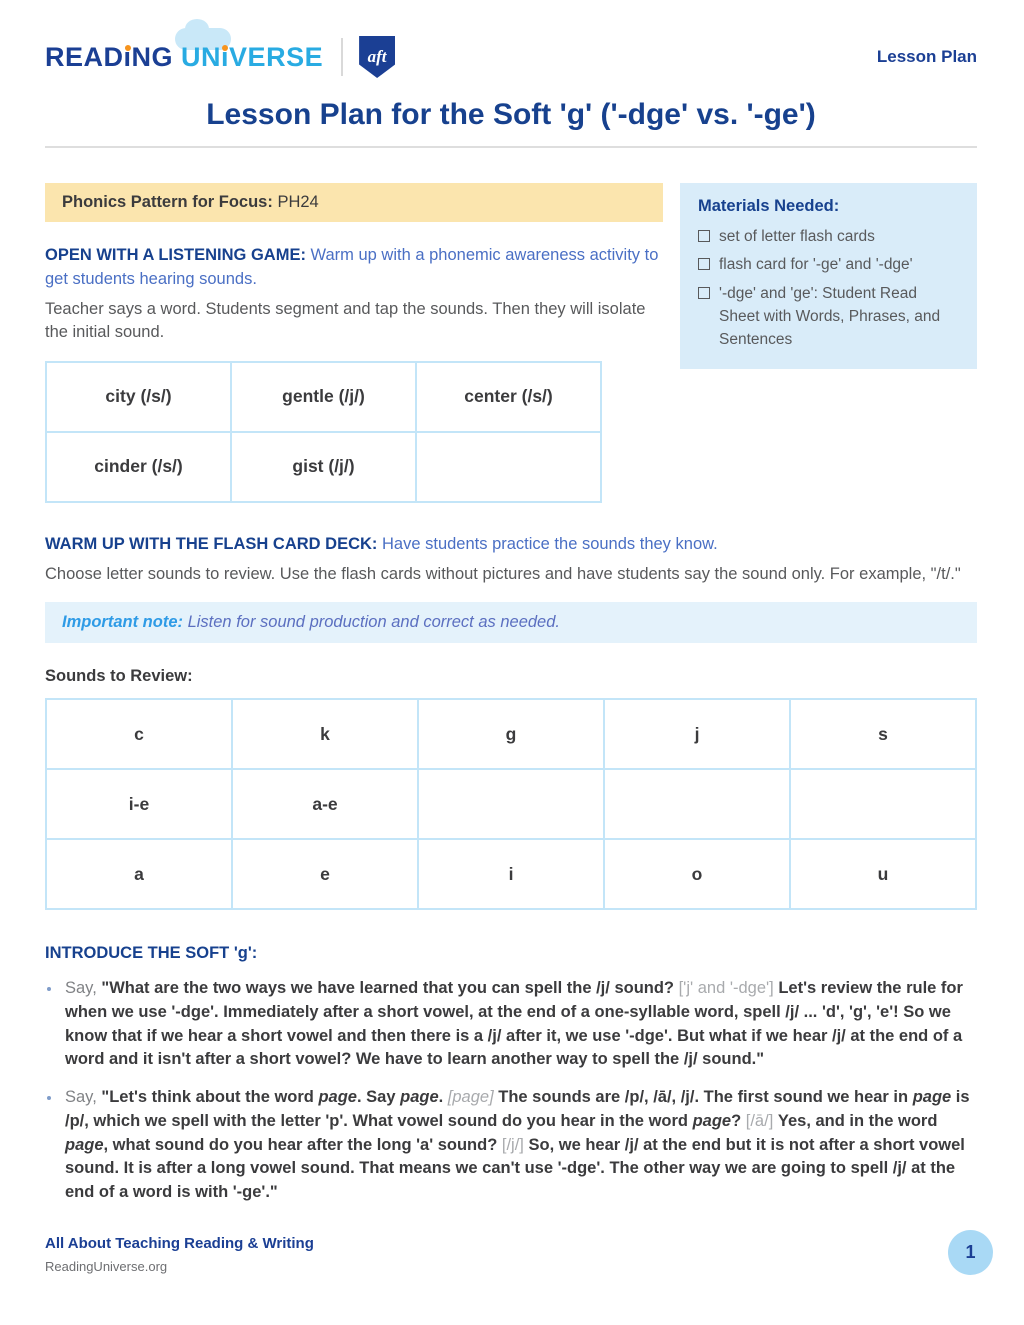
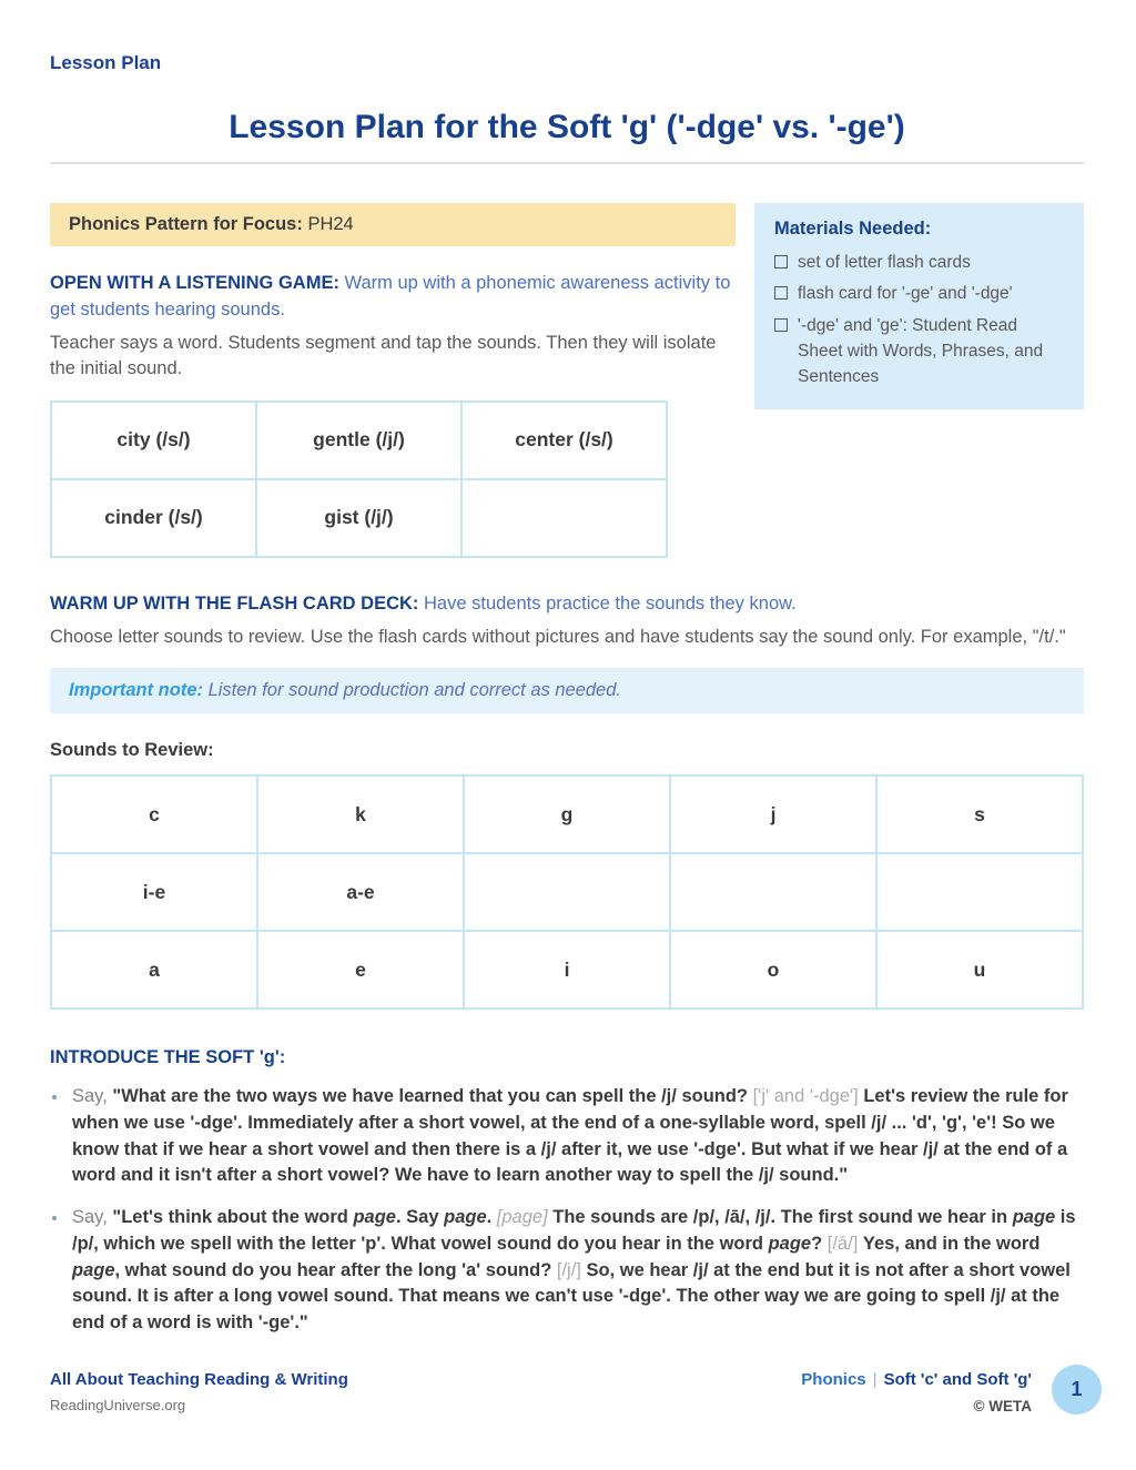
- READiNG UNiVERSE
- aft
  Lesson Plan
  Lesson Plan for the Soft 'g' ('-dge' vs. '-ge')
  Phonics Pattern for Focus: PH24
  OPEN WITH A LISTENING GAME: Warm up with a phonemic awareness activity to get students hearing sounds.
  Teacher says a word. Students segment and tap the sounds. Then they will isolate the initial sound.
  city (/s/)	gentle (/j/)	center (/s/)
  cinder (/s/)	gist (/j/)
  Materials Needed:
  set of letter flash cards
  flash card for '-ge' and '-dge'
  '-dge' and 'ge': Student Read Sheet with Words, Phrases, and Sentences
  WARM UP WITH THE FLASH CARD DECK: Have students practice the sounds they know.
  Choose letter sounds to review. Use the flash cards without pictures and have students say the sound only. For example, "/t/."
  Important note: Listen for sound production and correct as needed.
  Sounds to Review:
  c	k	g	j	s
  i-e	a-e
  a	e	i	o	u
  INTRODUCE THE SOFT 'g':
  Say, "What are the two ways we have learned that you can spell the /j/ sound? ['j' and '-dge'] Let's review the rule for when we use '-dge'. Immediately after a short vowel, at the end of a one-syllable word, spell /j/ ... 'd', 'g', 'e'! So we know that if we hear a short vowel and then there is a /j/ after it, we use '-dge'. But what if we hear /j/ at the end of a word and it isn't after a short vowel? We have to learn another way to spell the /j/ sound."
  Say, "Let's think about the word page. Say page. [page] The sounds are /p/, /ā/, /j/. The first sound we hear in page is /p/, which we spell with the letter 'p'. What vowel sound do you hear in the word page? [/ā/] Yes, and in the word page, what sound do you hear after the long 'a' sound? [/j/] So, we hear /j/ at the end but it is not after a short vowel sound. It is after a long vowel sound. That means we can't use '-dge'. The other way we are going to spell /j/ at the end of a word is with '-ge'."
  All About Teaching Reading & Writing
  ReadingUniverse.org
+ Phonics | Soft 'c' and Soft 'g'
+ © WETA
  1
